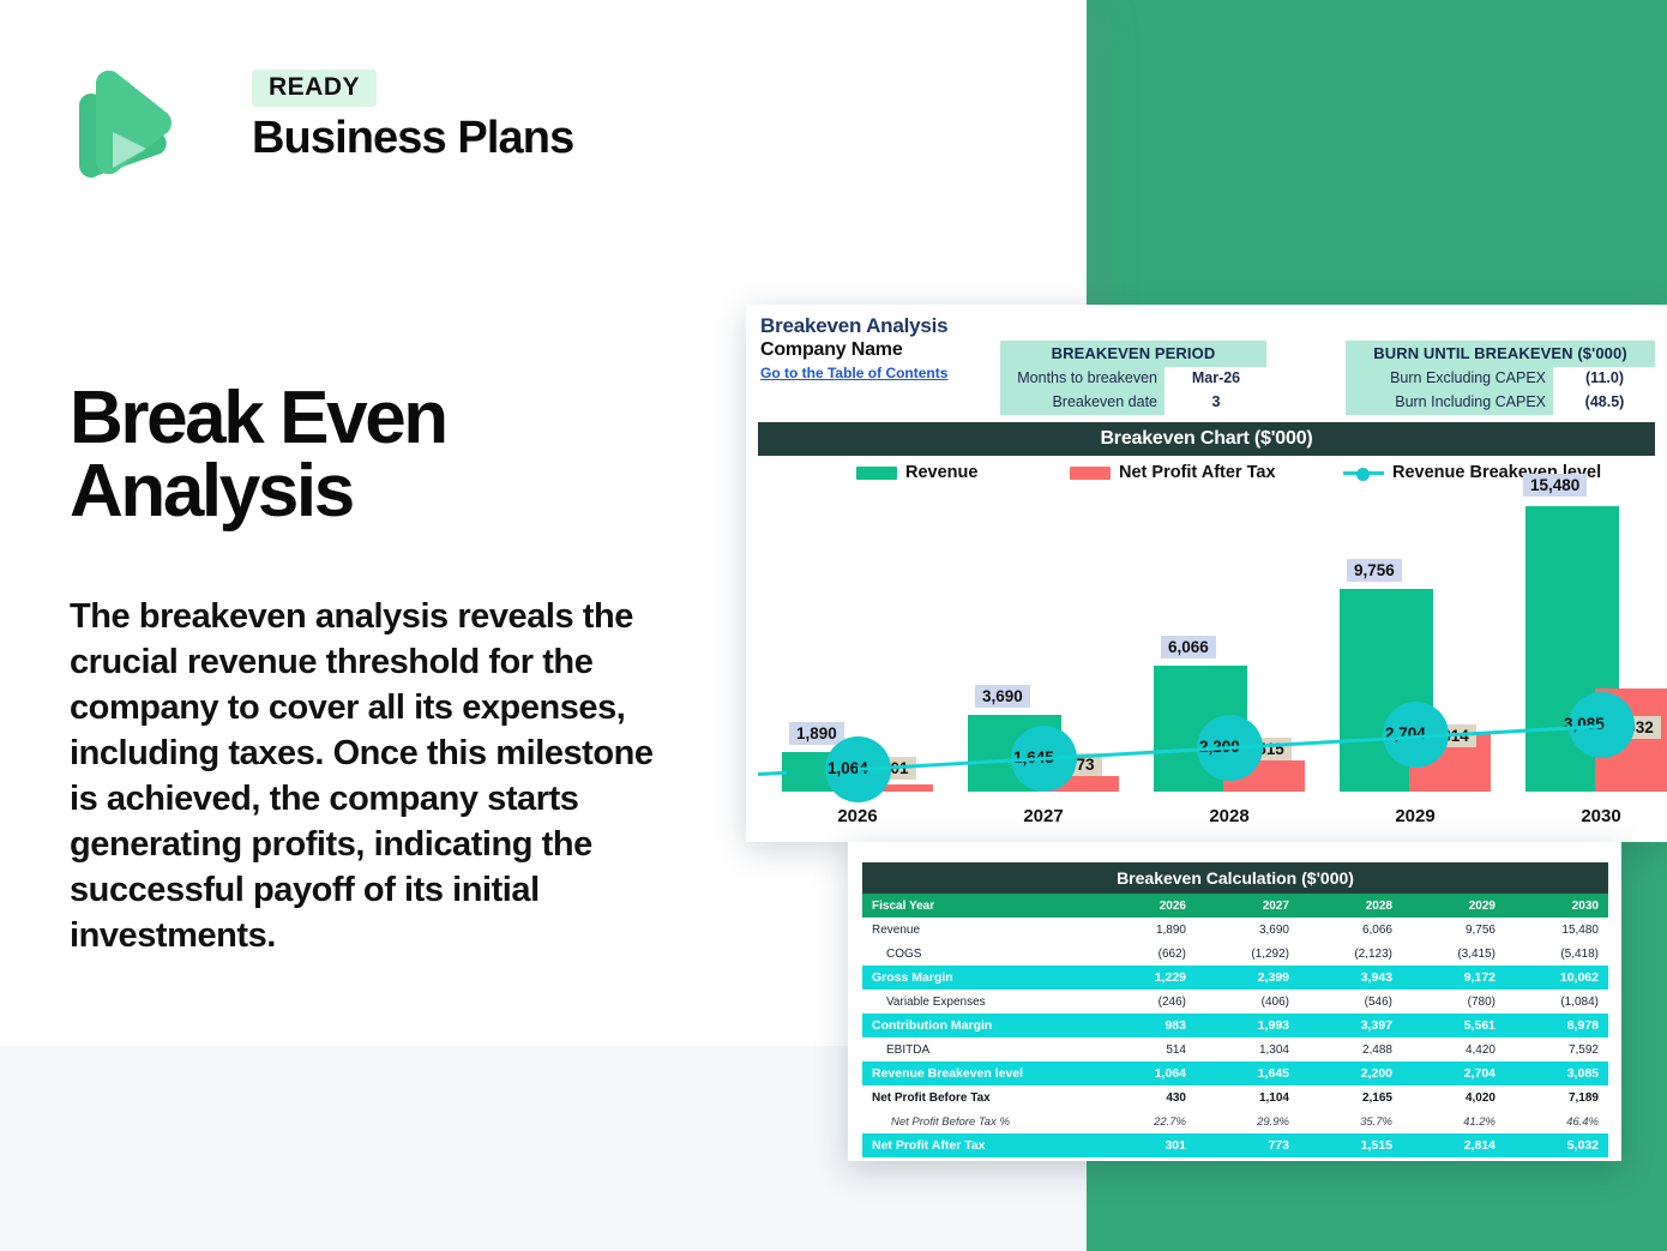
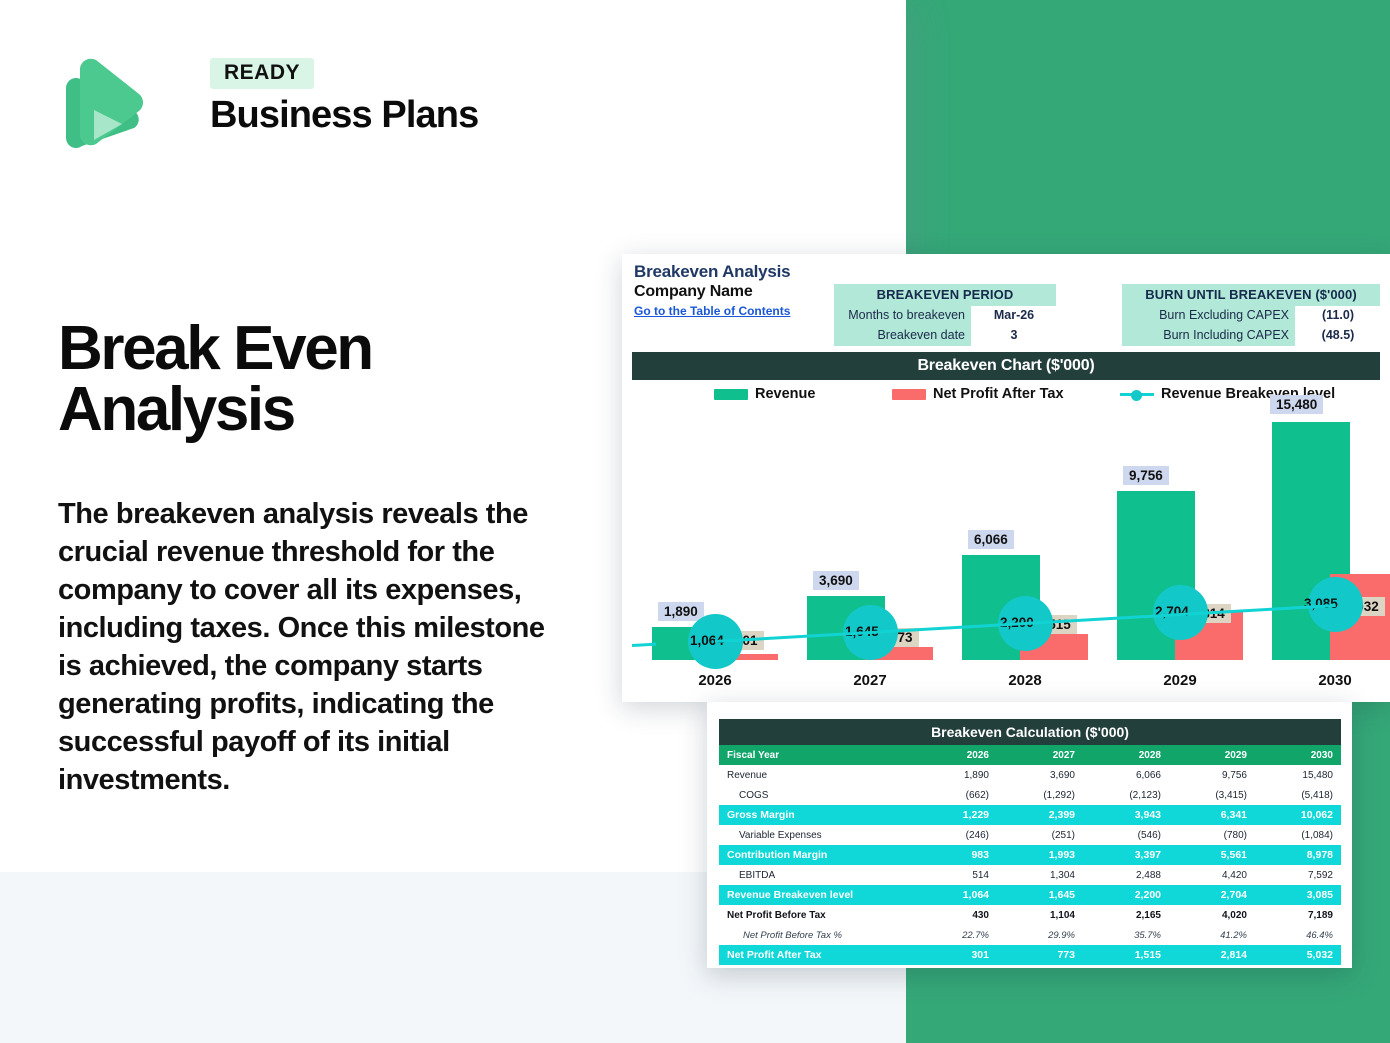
  READY
  Business Plans
  Break Even
  Analysis
  The breakeven analysis reveals the crucial revenue threshold for the company to cover all its expenses, including taxes. Once this milestone is achieved, the company starts generating profits, indicating the successful payoff of its initial investments.
  Breakeven Analysis
  Company Name
  Go to the Table of Contents
  BREAKEVEN PERIOD
  Months to breakeven
  Mar-26
  Breakeven date
  3
  BURN UNTIL BREAKEVEN ($'000)
  Burn Excluding CAPEX
  (11.0)
  Burn Including CAPEX
  (48.5)
  Breakeven Chart ($'000)
  Revenue
  Net Profit After Tax
  Revenue Breakeven level
  1,890
  1,06
  2026
  3,690
  2027
  6,066
  2028
  9,756
  2,704
  2029
  15,480
  2030
  Breakeven Calculation ($'000)
  Fiscal Year	2026	2027	2028	2029	2030
  Revenue	1,890	3,690	6,066	9,756	15,480
  COGS	(662)	(1,292)	(2,123)	(3,415)	(5,418)
- Gross Margin	1,229	2,399	3,943	9,172	10,062
+ Gross Margin	1,229	2,399	3,943	6,341	10,062
- Variable Expenses	(246)	(406)	(546)	(780)	(1,084)
+ Variable Expenses	(246)	(251)	(546)	(780)	(1,084)
  Contribution Margin	983	1,993	3,397	5,561	8,978
  EBITDA	514	1,304	2,488	4,420	7,592
  Revenue Breakeven level	1,064	1,645	2,200	2,704	3,085
  Net Profit Before Tax	430	1,104	2,165	4,020	7,189
  Net Profit Before Tax %	22.7%	29.9%	35.7%	41.2%	46.4%
  Net Profit After Tax	301	773	1,515	2,814	5,032
